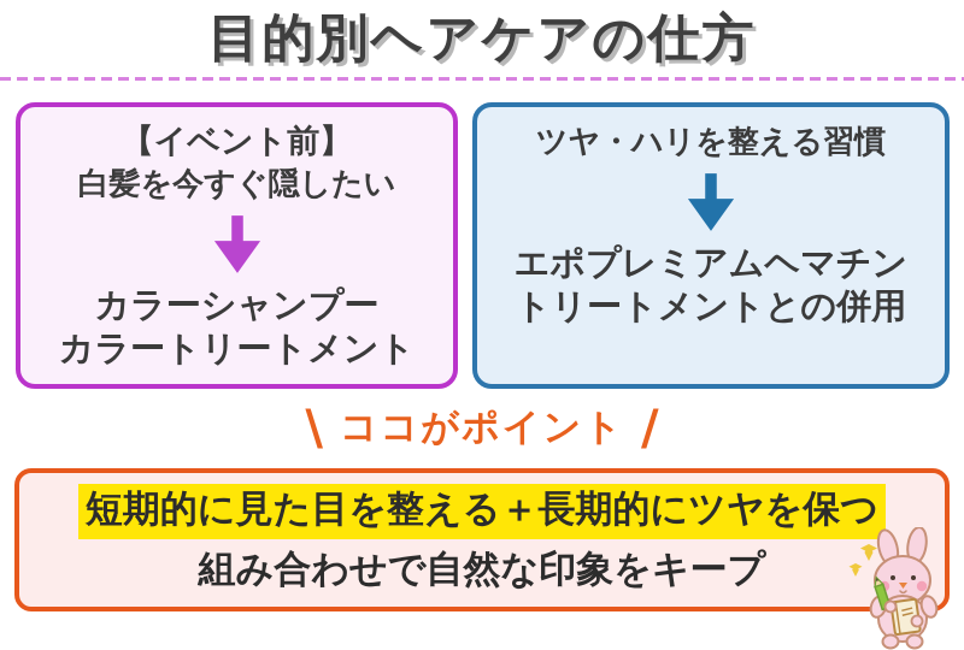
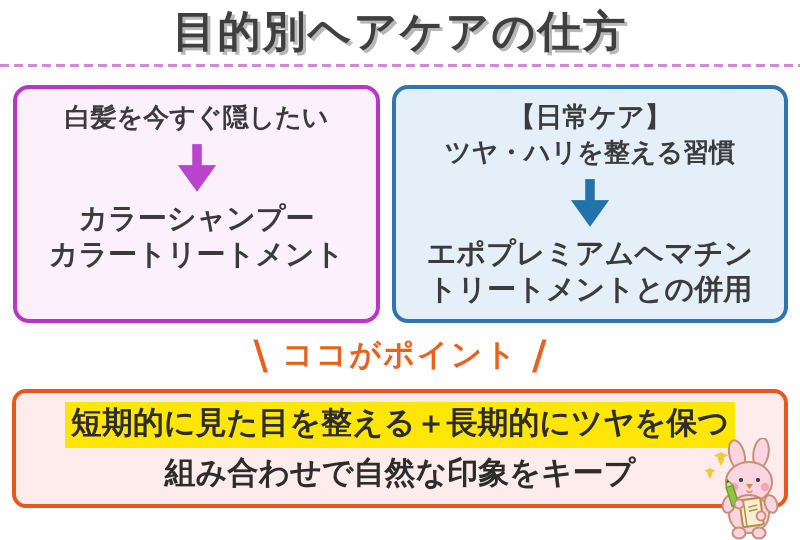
  目的別ヘアケアの仕方
- 【イベント前】
  白髪を今すぐ隠したい
  カラーシャンプー
  カラートリートメント
+ 【日常ケア】
  ツヤ・ハリを整える習慣
  エポプレミアムヘマチン
  トリートメントとの併用
  \
  ココがポイント
  /
  短期的に見た目を整える＋長期的にツヤを保つ
  組み合わせで自然な印象をキープ
